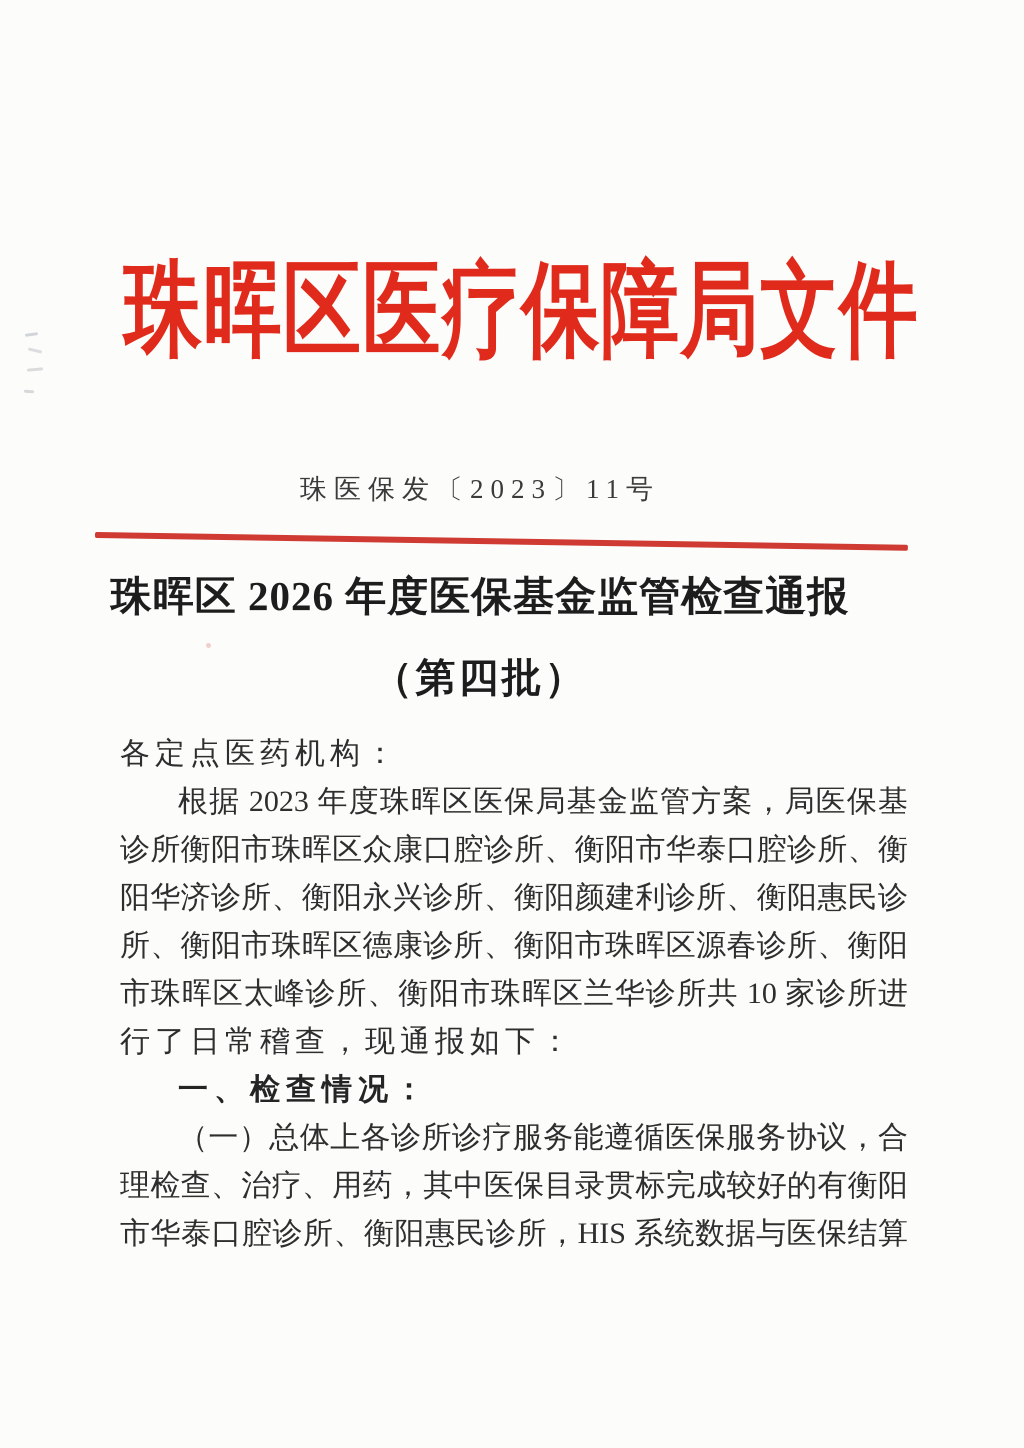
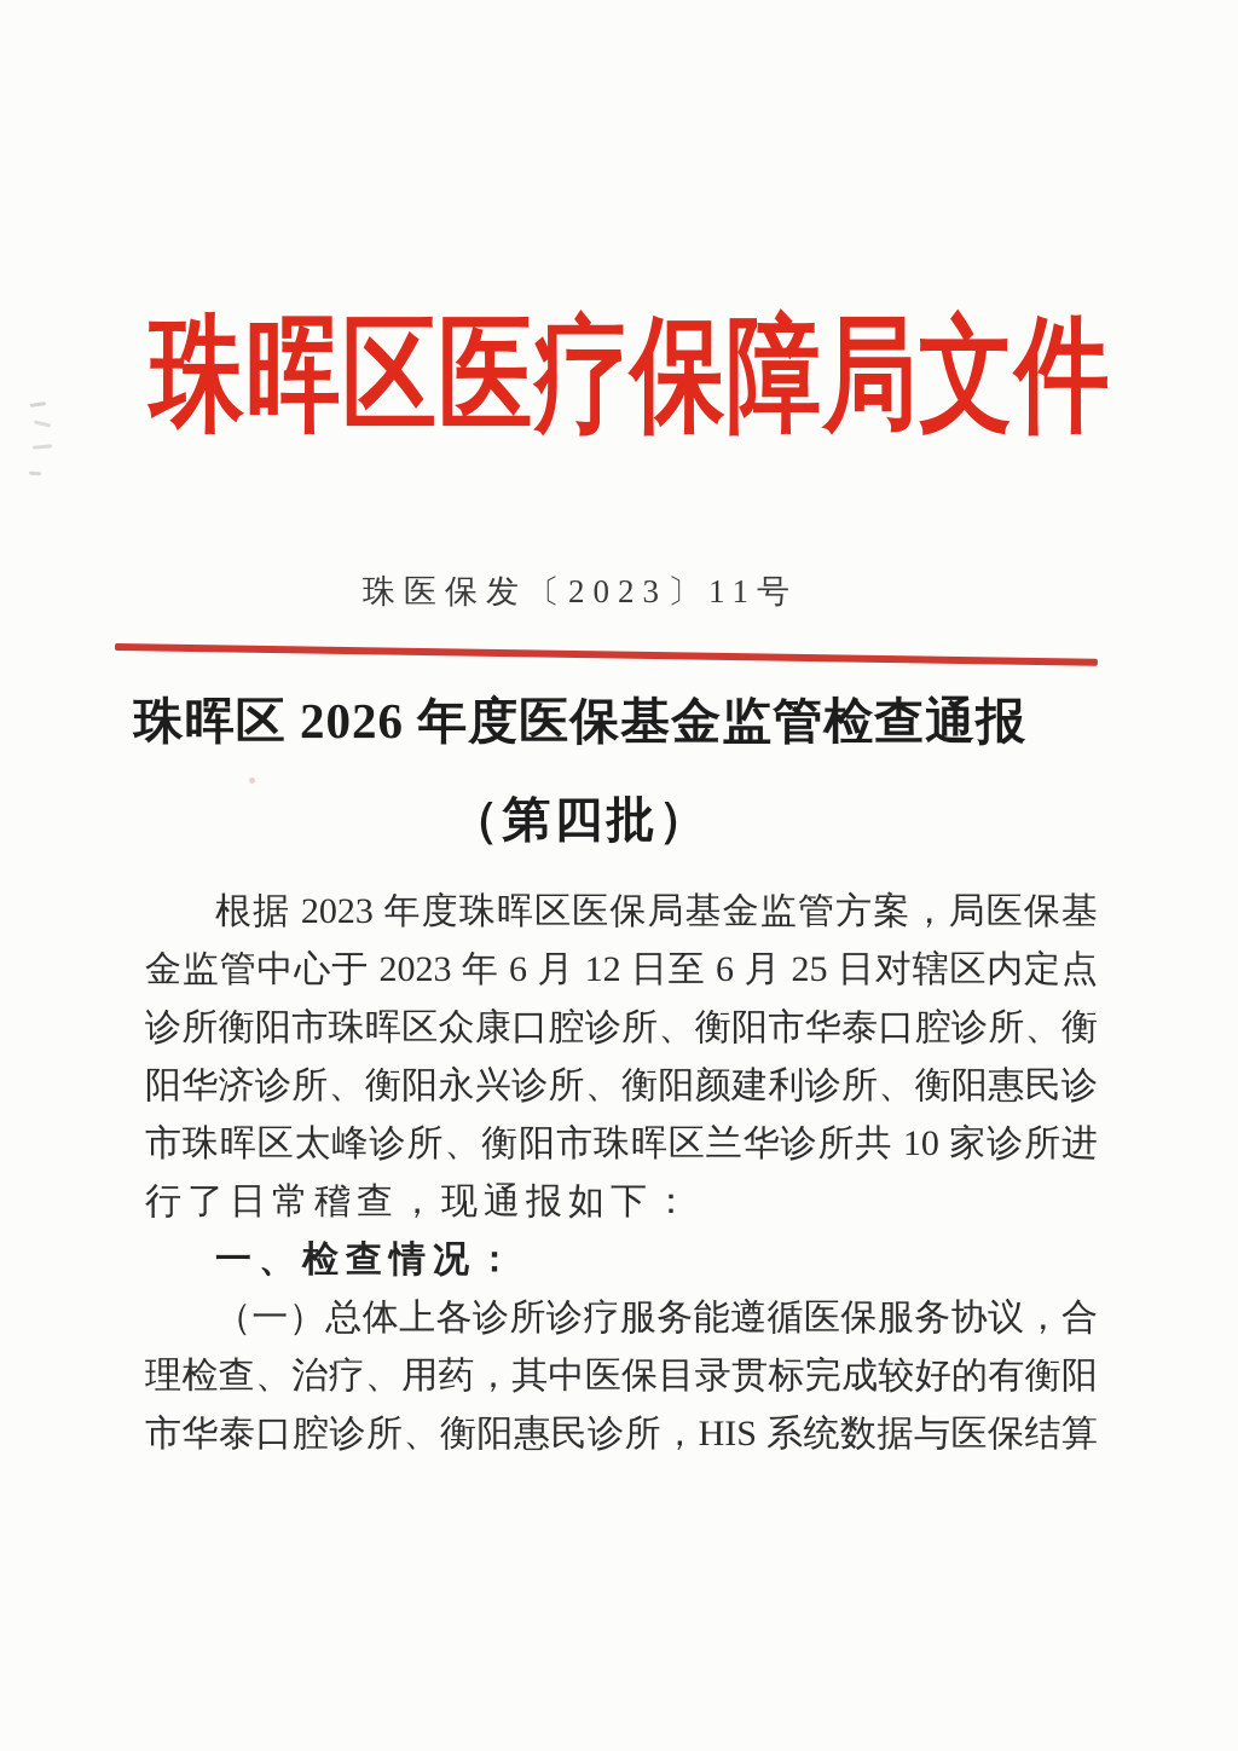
  珠晖区医疗保障局文件
  珠医保发〔2023〕11号
  珠晖区 2026 年度医保基金监管检查通报
  （第四批）
- 各定点医药机构：
  根据 2023 年度珠晖区医保局基金监管方案，局医保基
+ 金监管中心于 2023 年 6 月 12 日至 6 月 25 日对辖区内定点
  诊所衡阳市珠晖区众康口腔诊所、衡阳市华泰口腔诊所、衡
  阳华济诊所、衡阳永兴诊所、衡阳颜建利诊所、衡阳惠民诊
- 所、衡阳市珠晖区德康诊所、衡阳市珠晖区源春诊所、衡阳
  市珠晖区太峰诊所、衡阳市珠晖区兰华诊所共 10 家诊所进
  行了日常稽查，现通报如下：
  一、检查情况：
  （一）总体上各诊所诊疗服务能遵循医保服务协议，合
  理检查、治疗、用药，其中医保目录贯标完成较好的有衡阳
  市华泰口腔诊所、衡阳惠民诊所，HIS 系统数据与医保结算
